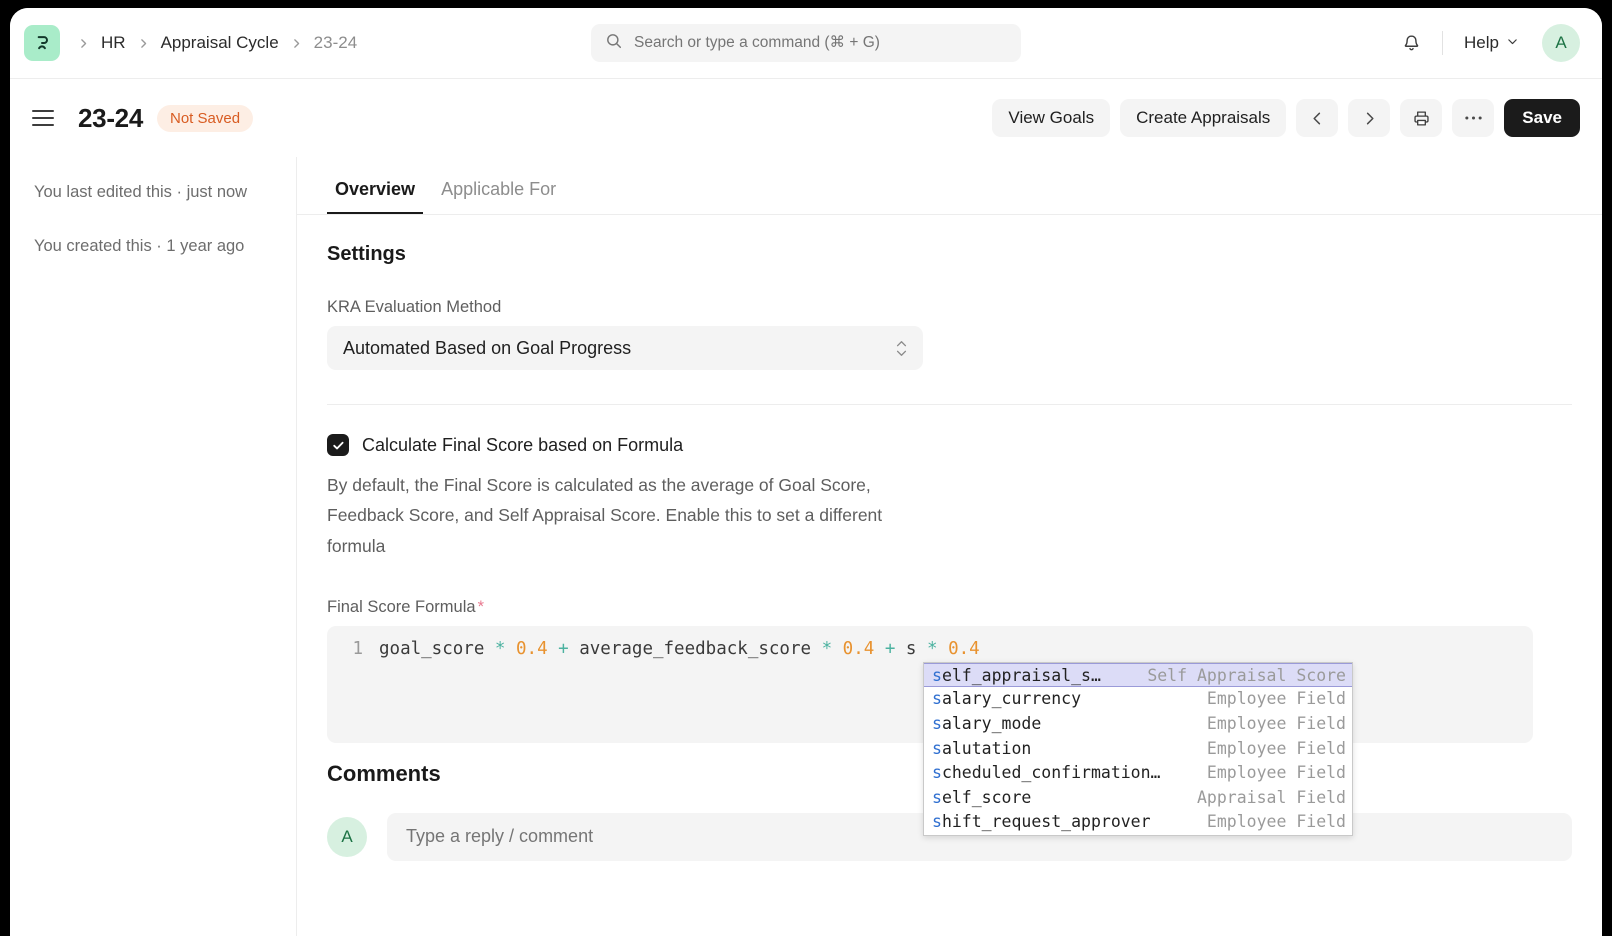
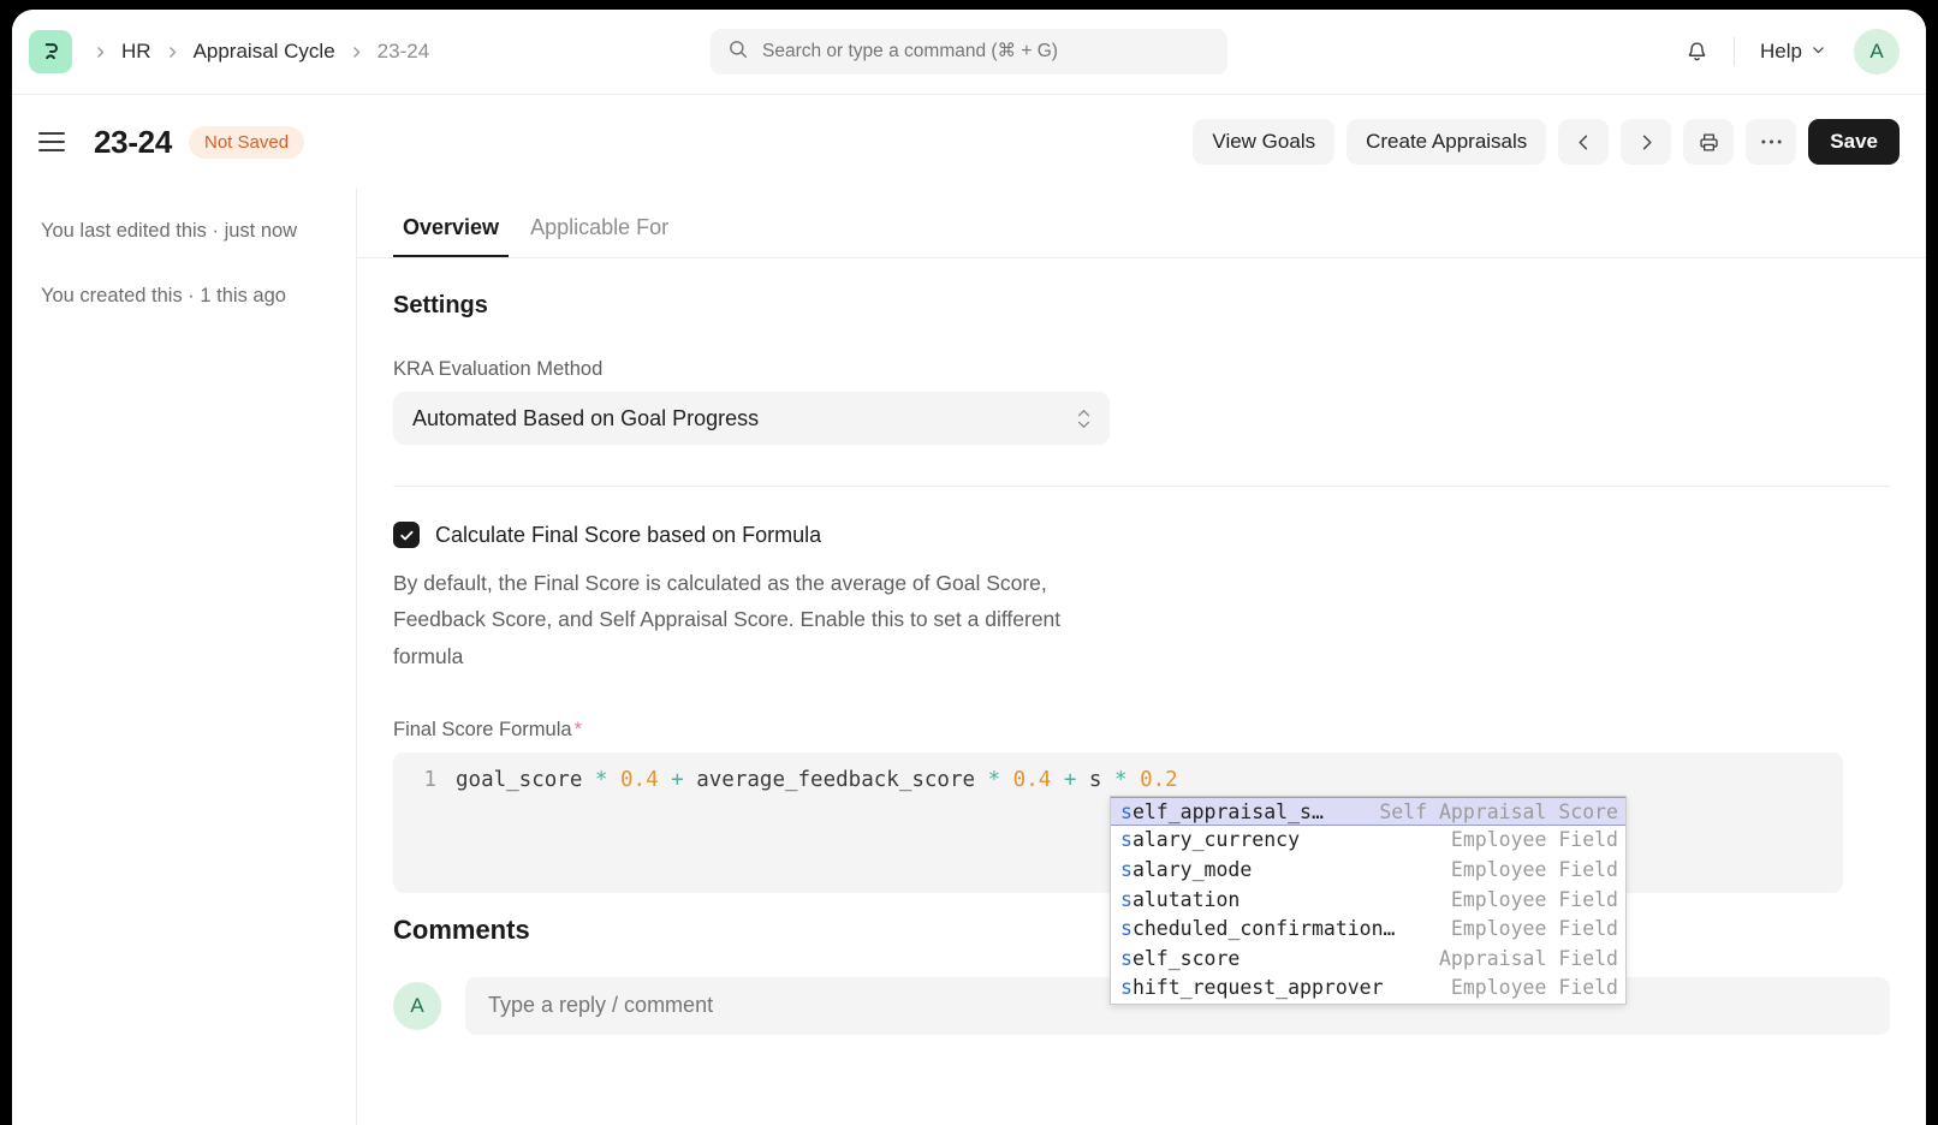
  HR
  Appraisal Cycle
  23-24
  Search or type a command (⌘ + G)
  Help
  A
  23-24
  Not Saved
  View Goals
  Create Appraisals
  Save
  You last edited this · just now
- You created this · 1 year ago
+ You created this · 1 this ago
  Overview
  Applicable For
  Settings
  KRA Evaluation Method
  Automated Based on Goal Progress
  Calculate Final Score based on Formula
  By default, the Final Score is calculated as the average of Goal Score, Feedback Score, and Self Appraisal Score. Enable this to set a different formula
  Final Score Formula*
  1
- goal_score * 0.4 + average_feedback_score * 0.4 + s * 0.4
+ goal_score * 0.4 + average_feedback_score * 0.4 + s * 0.2
  self_appraisal_s…
  Self Appraisal Score
  salary_currency
  Employee Field
  salary_mode
  Employee Field
  salutation
  Employee Field
  scheduled_confirmation…
  Employee Field
  self_score
  Appraisal Field
  shift_request_approver
  Employee Field
  Comments
  A
  Type a reply / comment
